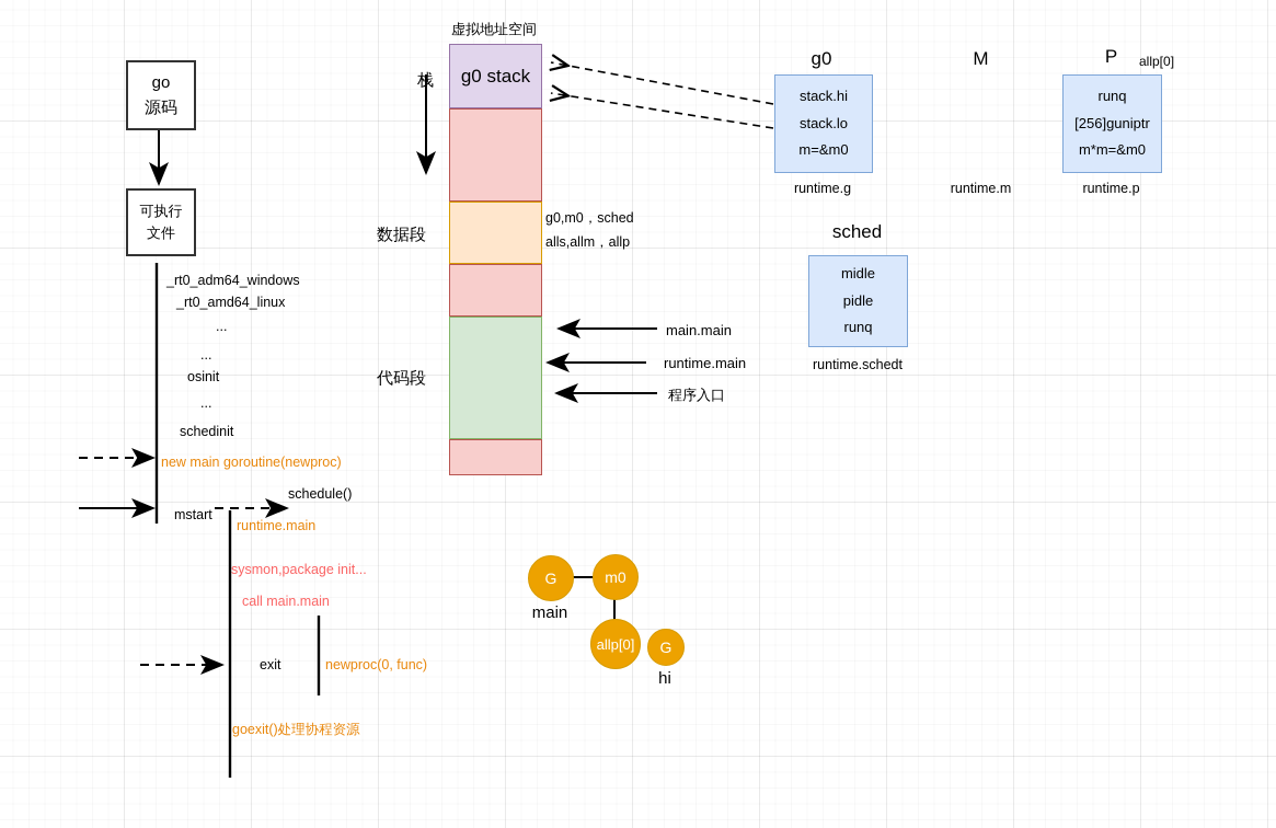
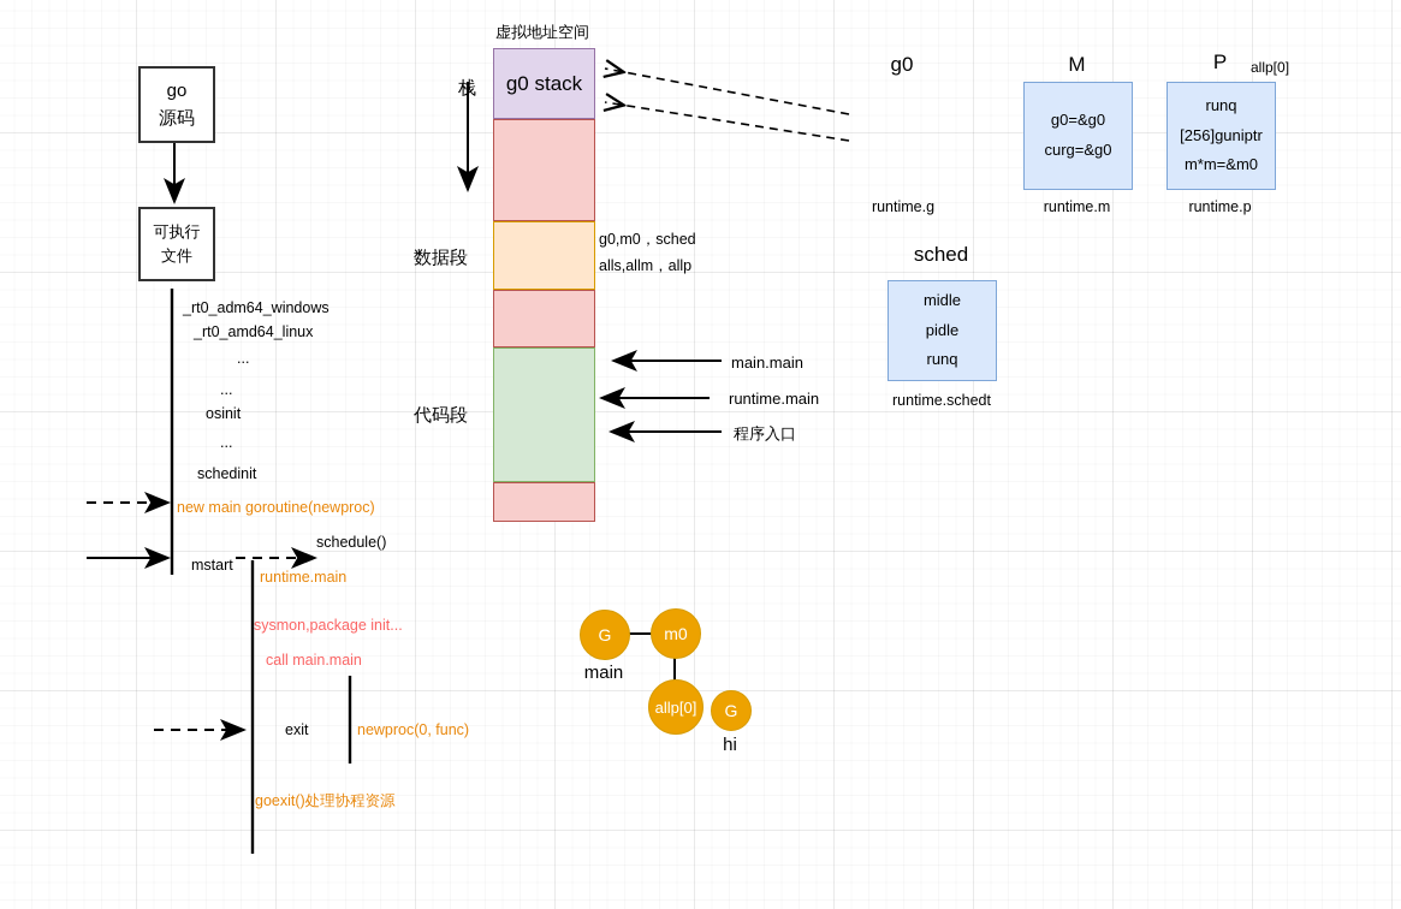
  go
  源码
  可执行
  文件
  虚拟地址空间
  g0 stack
  栈
  数据段
  代码段
  g0,m0，sched
  alls,allm，allp
  main.main
  runtime.main
  程序入口
  g0
- stack.hi
- stack.lo
- m=&m0
  runtime.g
  M
+ g0=&g0
+ curg=&g0
  runtime.m
  P
  allp[0]
  runq
  [256]guniptr
  m*m=&m0
  runtime.p
  sched
  midle
  pidle
  runq
  runtime.schedt
  _rt0_adm64_windows
  _rt0_amd64_linux
  ...
  ...
  osinit
  ...
  schedinit
  new main goroutine(newproc)
  mstart
  schedule()
  runtime.main
  sysmon,package init...
  call main.main
  exit
  newproc(0, func)
  goexit()处理协程资源
  G
  main
  m0
  allp[0]
  G
  hi
